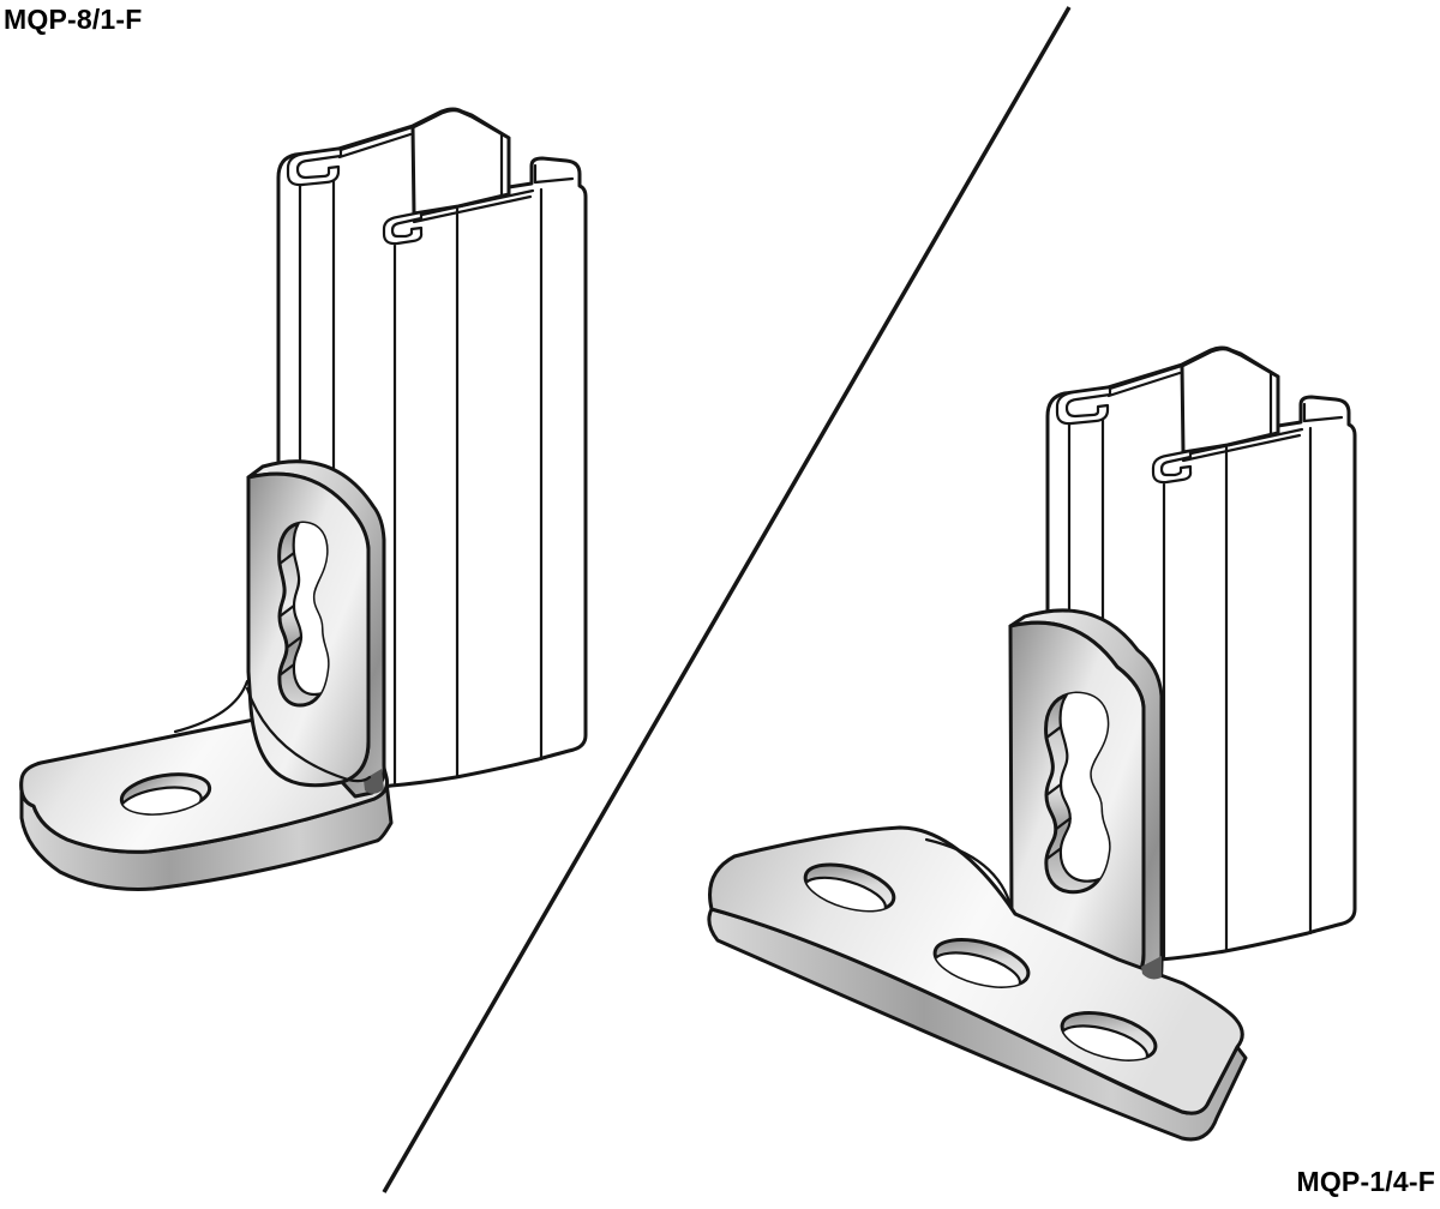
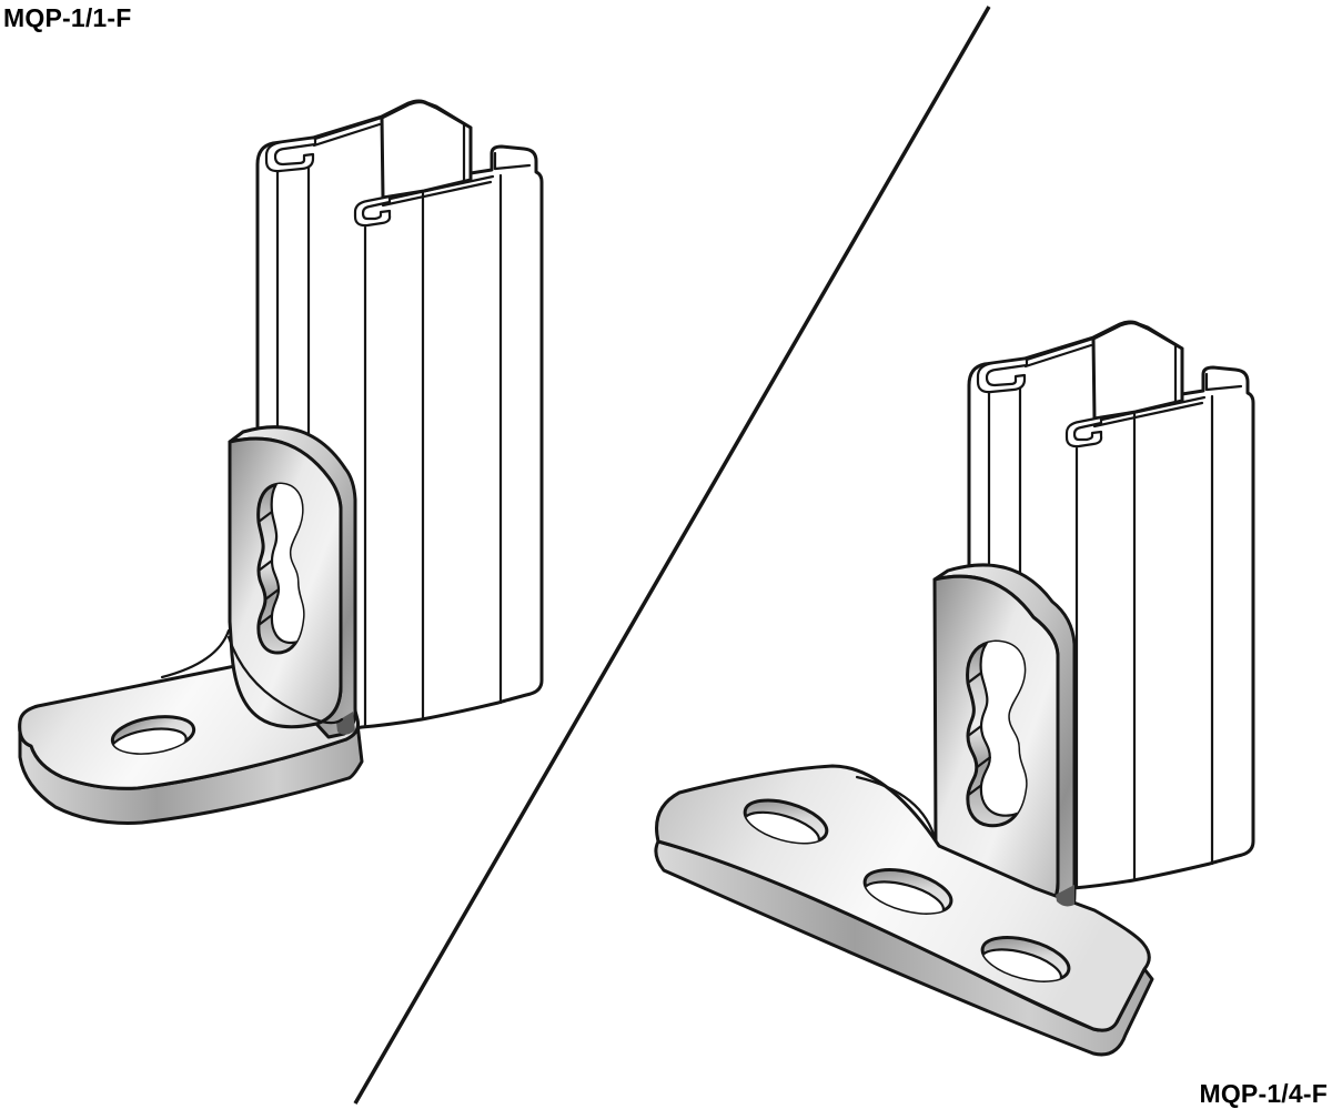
- MQP-8/1-F
+ MQP-1/1-F
  MQP-1/4-F
